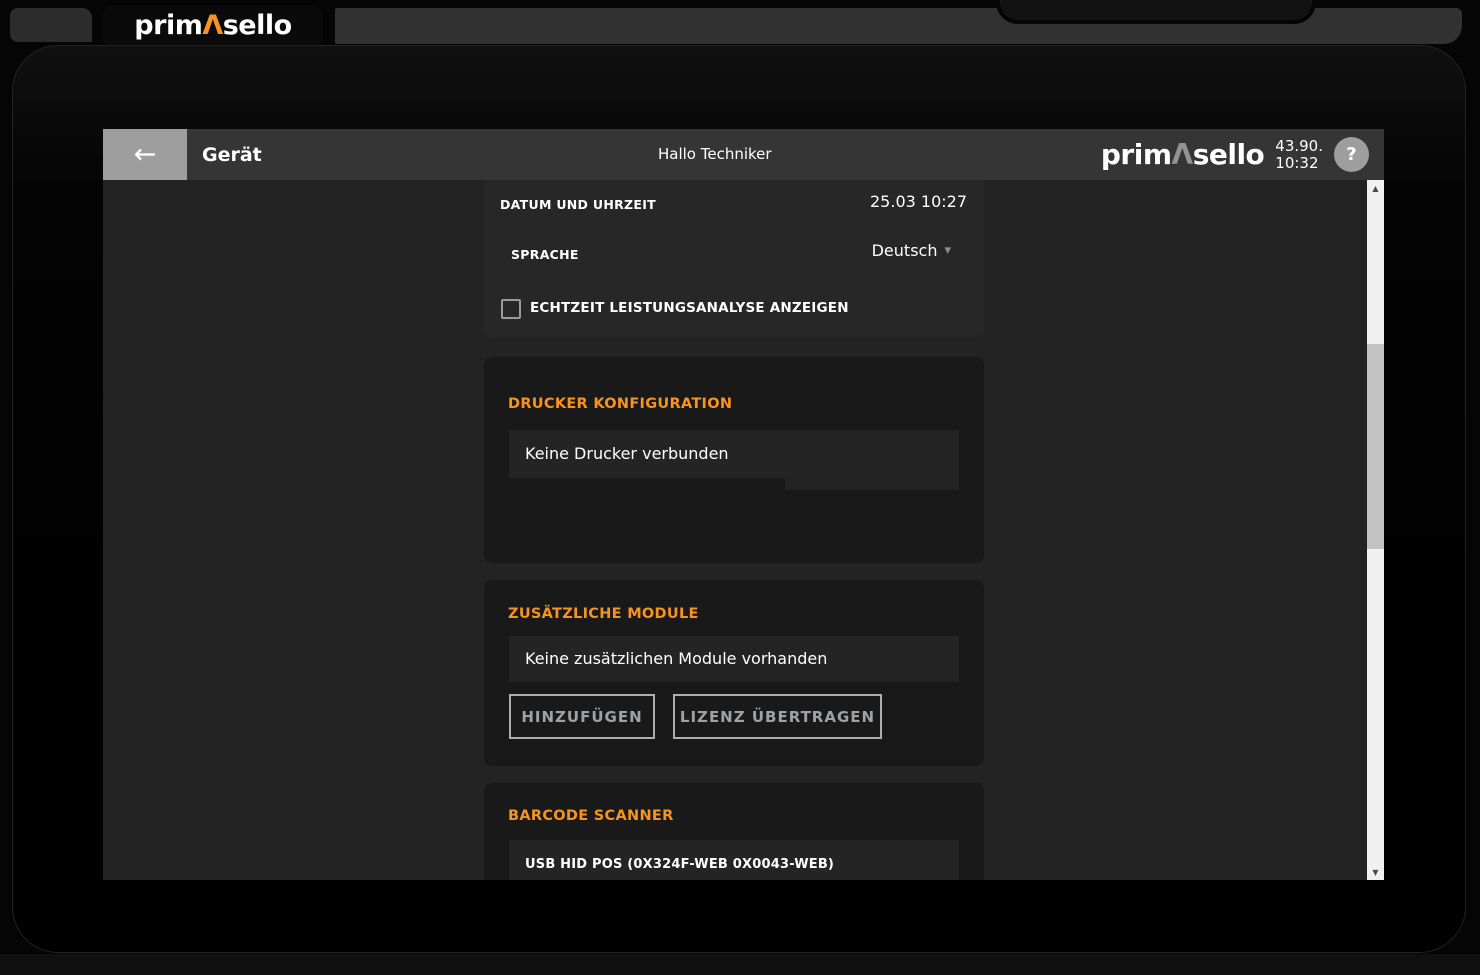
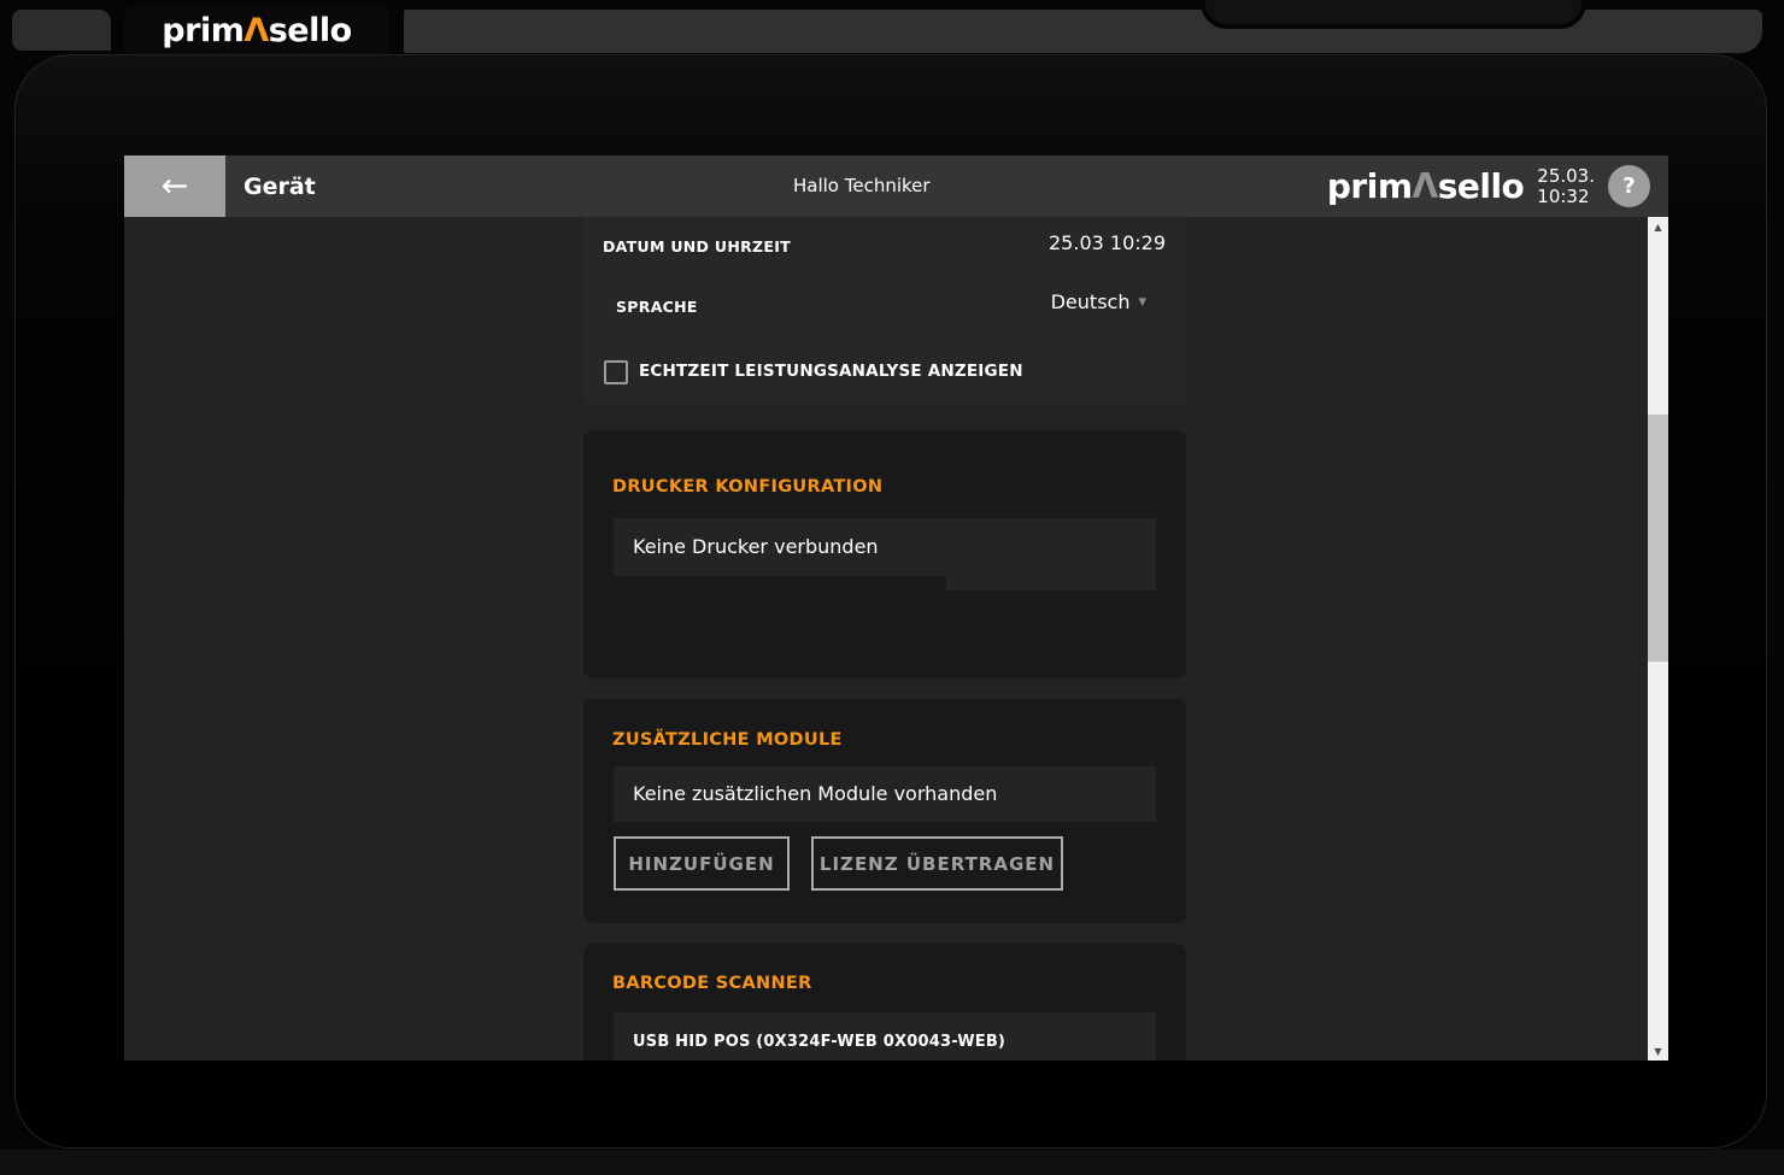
  primΛsello
  ←
  Gerät
  Hallo Techniker
  primΛsello
- 43.90.
+ 25.03.
  10:32
  ?
  DATUM UND UHRZEIT
- 25.03 10:27
+ 25.03 10:29
  SPRACHE
  Deutsch
  ▾
  ECHTZEIT LEISTUNGSANALYSE ANZEIGEN
  DRUCKER KONFIGURATION
  Keine Drucker verbunden
  ZUSÄTZLICHE MODULE
  Keine zusätzlichen Module vorhanden
  HINZUFÜGEN
  LIZENZ ÜBERTRAGEN
  BARCODE SCANNER
  USB HID POS (0X324F-WEB 0X0043-WEB)
  ▲
  ▼
